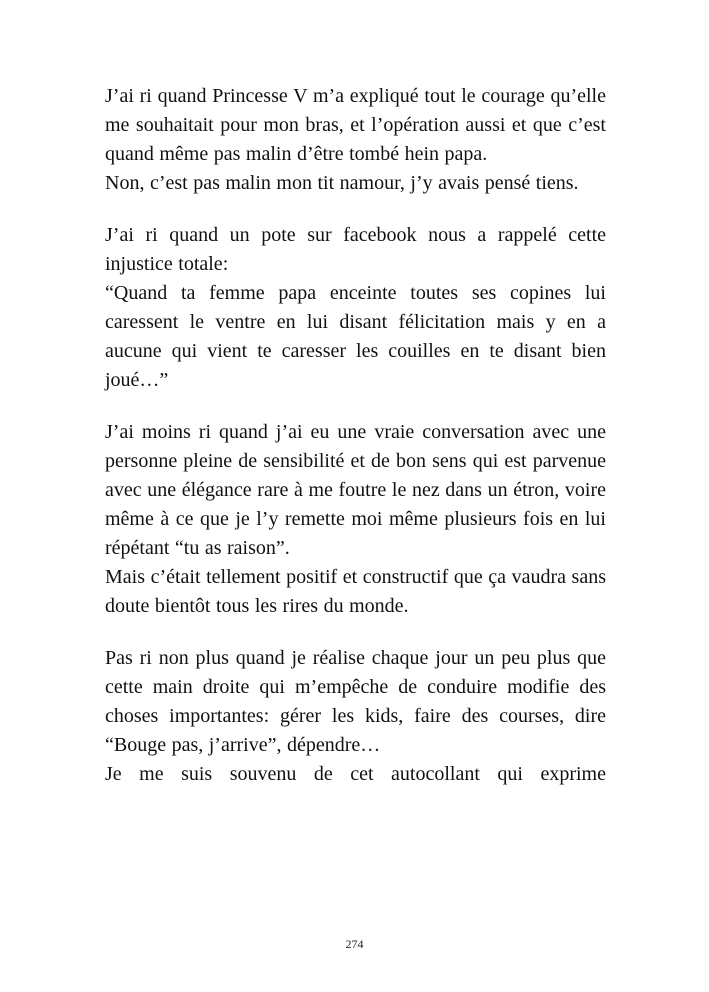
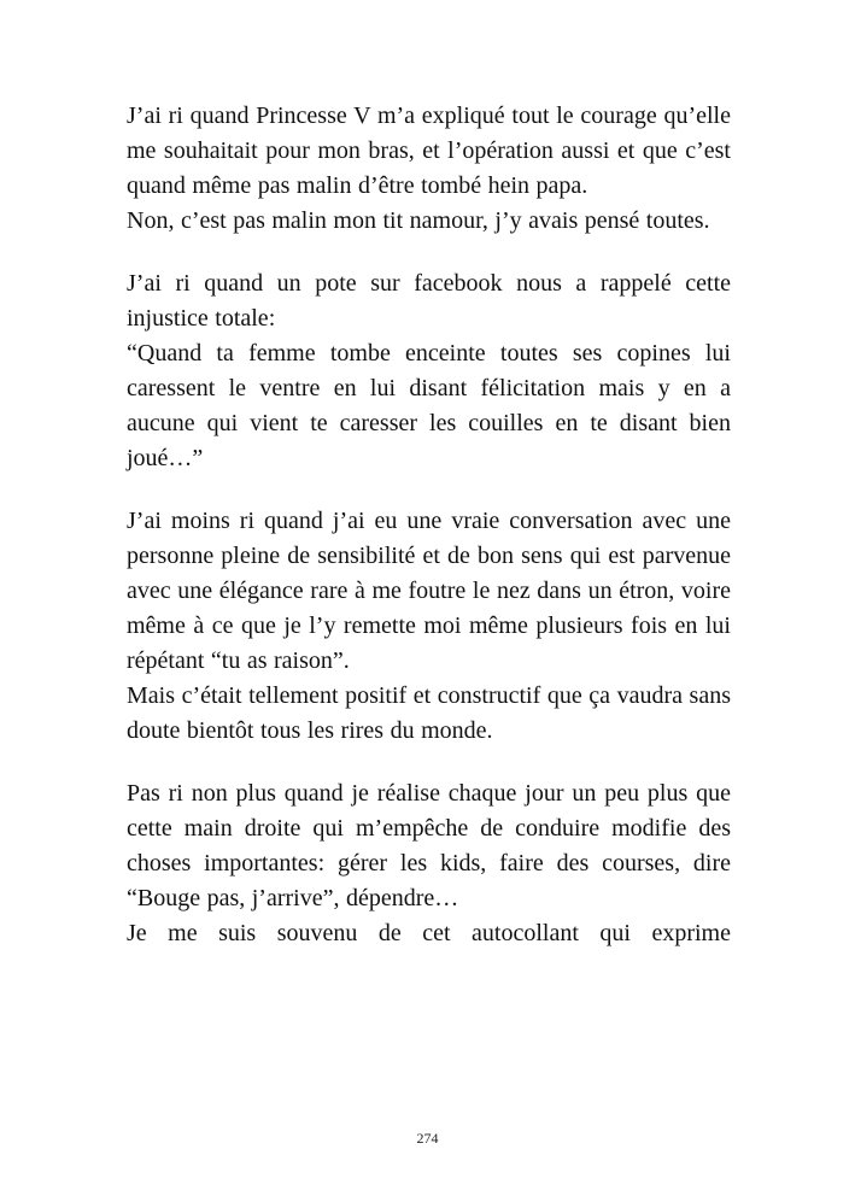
  J’ai ri quand Princesse V m’a expliqué tout le courage qu’elle me souhaitait pour mon bras, et l’opération aussi et que c’est quand même pas malin d’être tombé hein papa.
- Non, c’est pas malin mon tit namour, j’y avais pensé tiens.
+ Non, c’est pas malin mon tit namour, j’y avais pensé toutes.
  J’ai ri quand un pote sur facebook nous a rappelé cette injustice totale:
- “Quand ta femme papa enceinte toutes ses copines lui caressent le ventre en lui disant félicitation mais y en a aucune qui vient te caresser les couilles en te disant bien joué…”
+ “Quand ta femme tombe enceinte toutes ses copines lui caressent le ventre en lui disant félicitation mais y en a aucune qui vient te caresser les couilles en te disant bien joué…”
  J’ai moins ri quand j’ai eu une vraie conversation avec une personne pleine de sensibilité et de bon sens qui est parvenue avec une élégance rare à me foutre le nez dans un étron, voire même à ce que je l’y remette moi même plusieurs fois en lui répétant “tu as raison”.
  Mais c’était tellement positif et constructif que ça vaudra sans doute bientôt tous les rires du monde.
  Pas ri non plus quand je réalise chaque jour un peu plus que cette main droite qui m’empêche de conduire modifie des choses importantes: gérer les kids, faire des courses, dire “Bouge pas, j’arrive”, dépendre…
  Je me suis souvenu de cet autocollant qui exprime
  274
